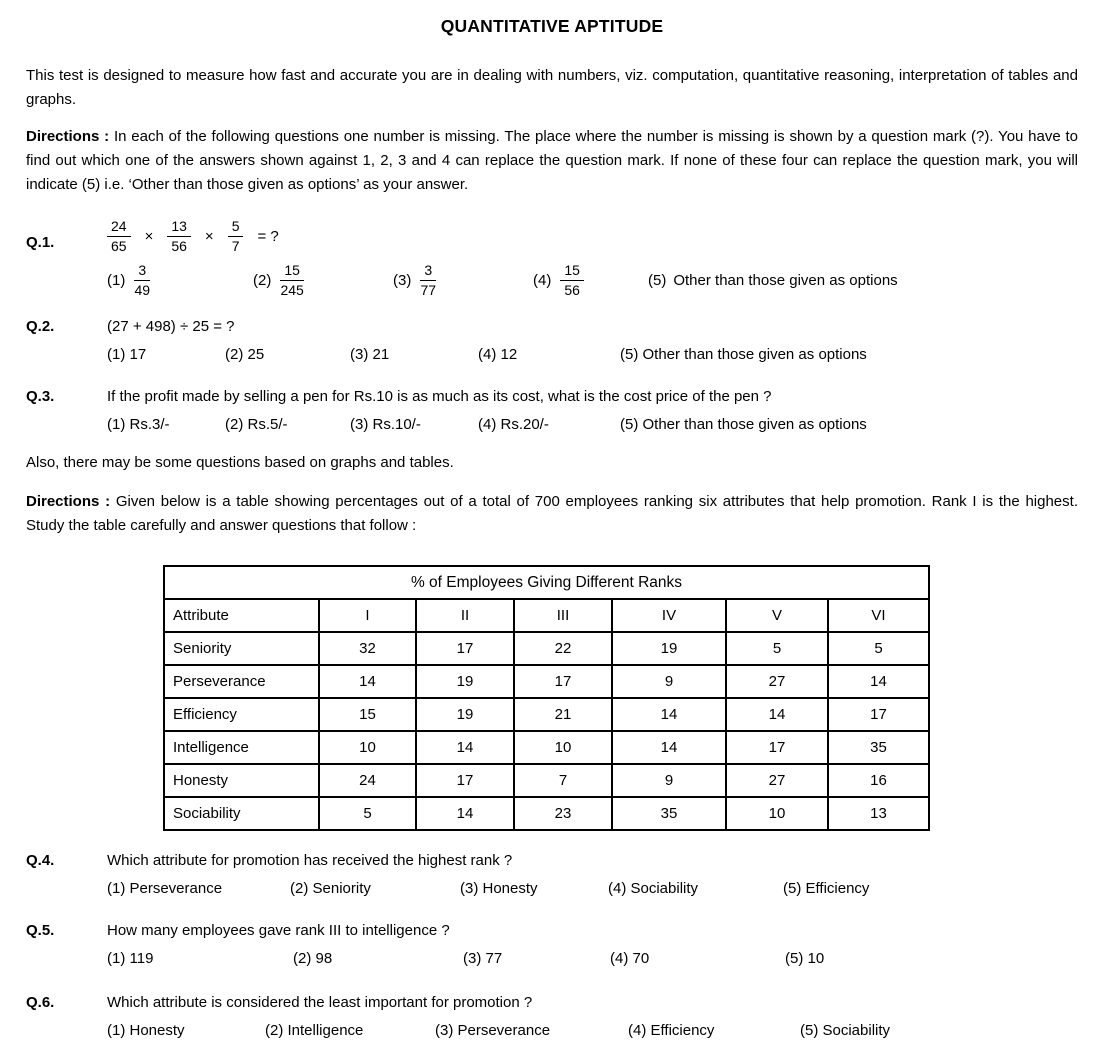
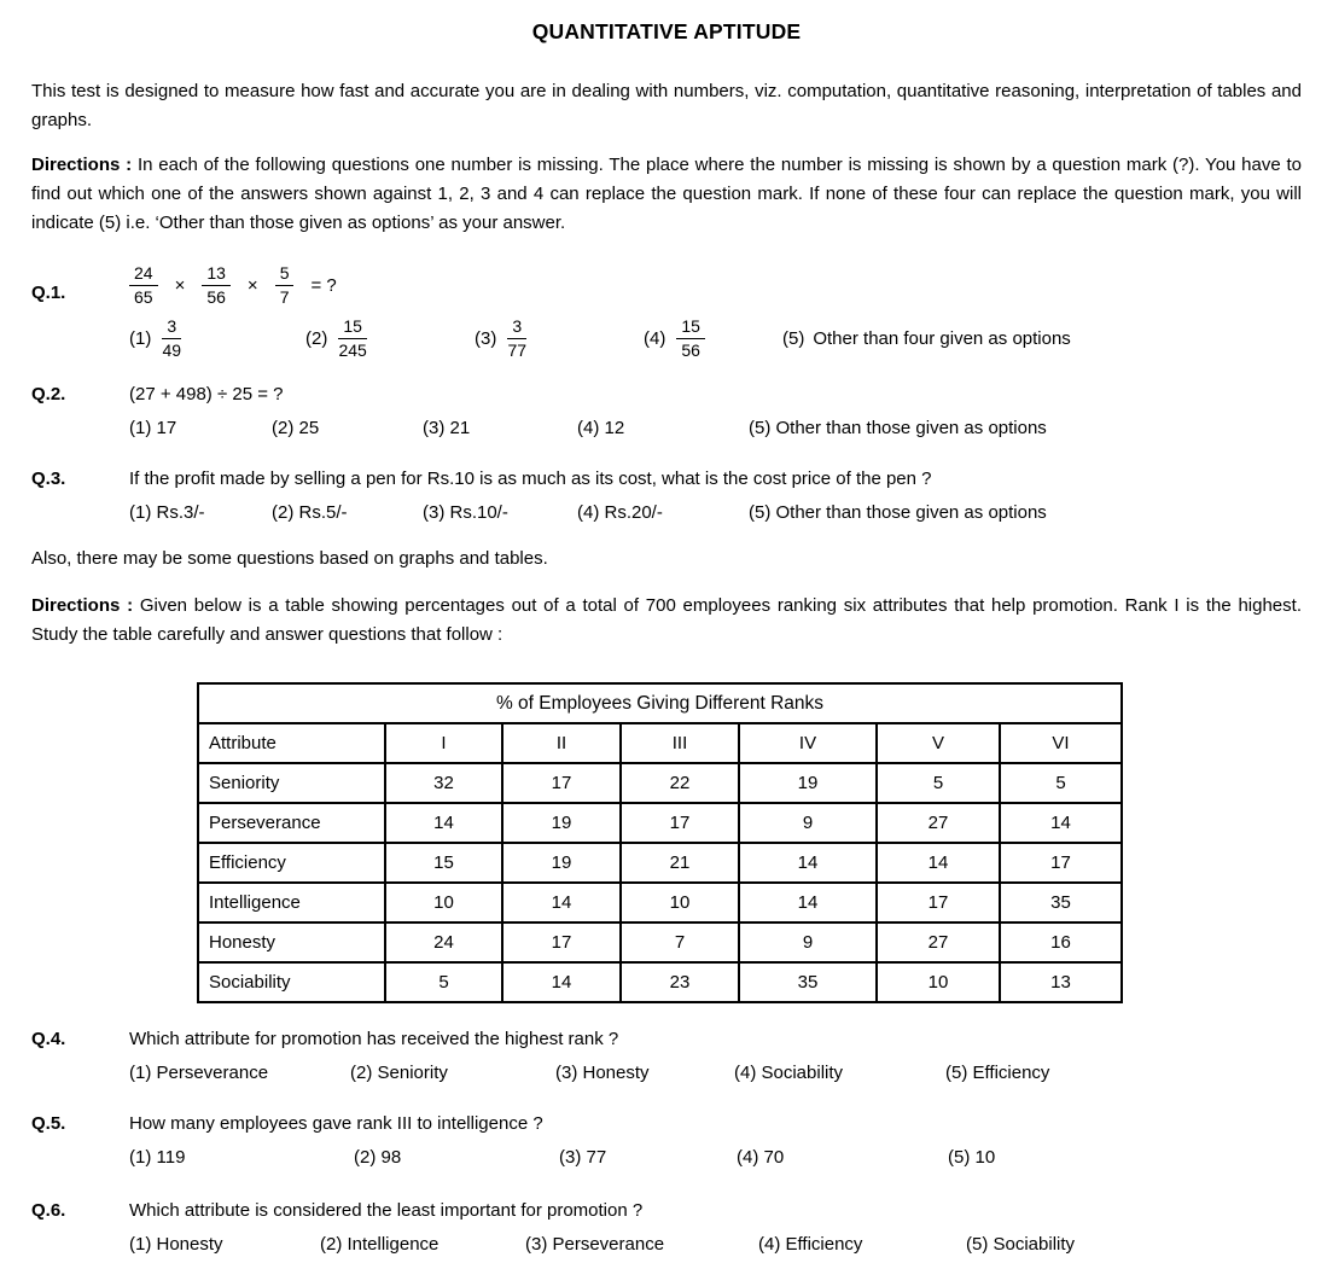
  QUANTITATIVE APTITUDE
  This test is designed to measure how fast and accurate you are in dealing with numbers, viz. computation, quantitative reasoning, interpretation of tables and graphs.
  Directions : In each of the following questions one number is missing. The place where the number is missing is shown by a question mark (?). You have to find out which one of the answers shown against 1, 2, 3 and 4 can replace the question mark. If none of these four can replace the question mark, you will indicate (5) i.e. ‘Other than those given as options’ as your answer.
  Q.1.
  24
  65
  ×
  13
  56
  ×
  5
  7
  = ?
  (1)
  3
  49
  (2)
  15
  245
  (3)
  3
  77
  (4)
  15
  56
  (5)
- Other than those given as options
+ Other than four given as options
  Q.2.
  (27 + 498) ÷ 25 = ?
  (1) 17
  (2) 25
  (3) 21
  (4) 12
  (5) Other than those given as options
  Q.3.
  If the profit made by selling a pen for Rs.10 is as much as its cost, what is the cost price of the pen ?
  (1) Rs.3/-
  (2) Rs.5/-
  (3) Rs.10/-
  (4) Rs.20/-
  (5) Other than those given as options
  Also, there may be some questions based on graphs and tables.
  Directions : Given below is a table showing percentages out of a total of 700 employees ranking six attributes that help promotion. Rank I is the highest. Study the table carefully and answer questions that follow :
  % of Employees Giving Different Ranks
  Attribute	I	II	III	IV	V	VI
  Seniority	32	17	22	19	5	5
  Perseverance	14	19	17	9	27	14
  Efficiency	15	19	21	14	14	17
  Intelligence	10	14	10	14	17	35
  Honesty	24	17	7	9	27	16
  Sociability	5	14	23	35	10	13
  Q.4.
  Which attribute for promotion has received the highest rank ?
  (1) Perseverance
  (2) Seniority
  (3) Honesty
  (4) Sociability
  (5) Efficiency
  Q.5.
  How many employees gave rank III to intelligence ?
  (1) 119
  (2) 98
  (3) 77
  (4) 70
  (5) 10
  Q.6.
  Which attribute is considered the least important for promotion ?
  (1) Honesty
  (2) Intelligence
  (3) Perseverance
  (4) Efficiency
  (5) Sociability
